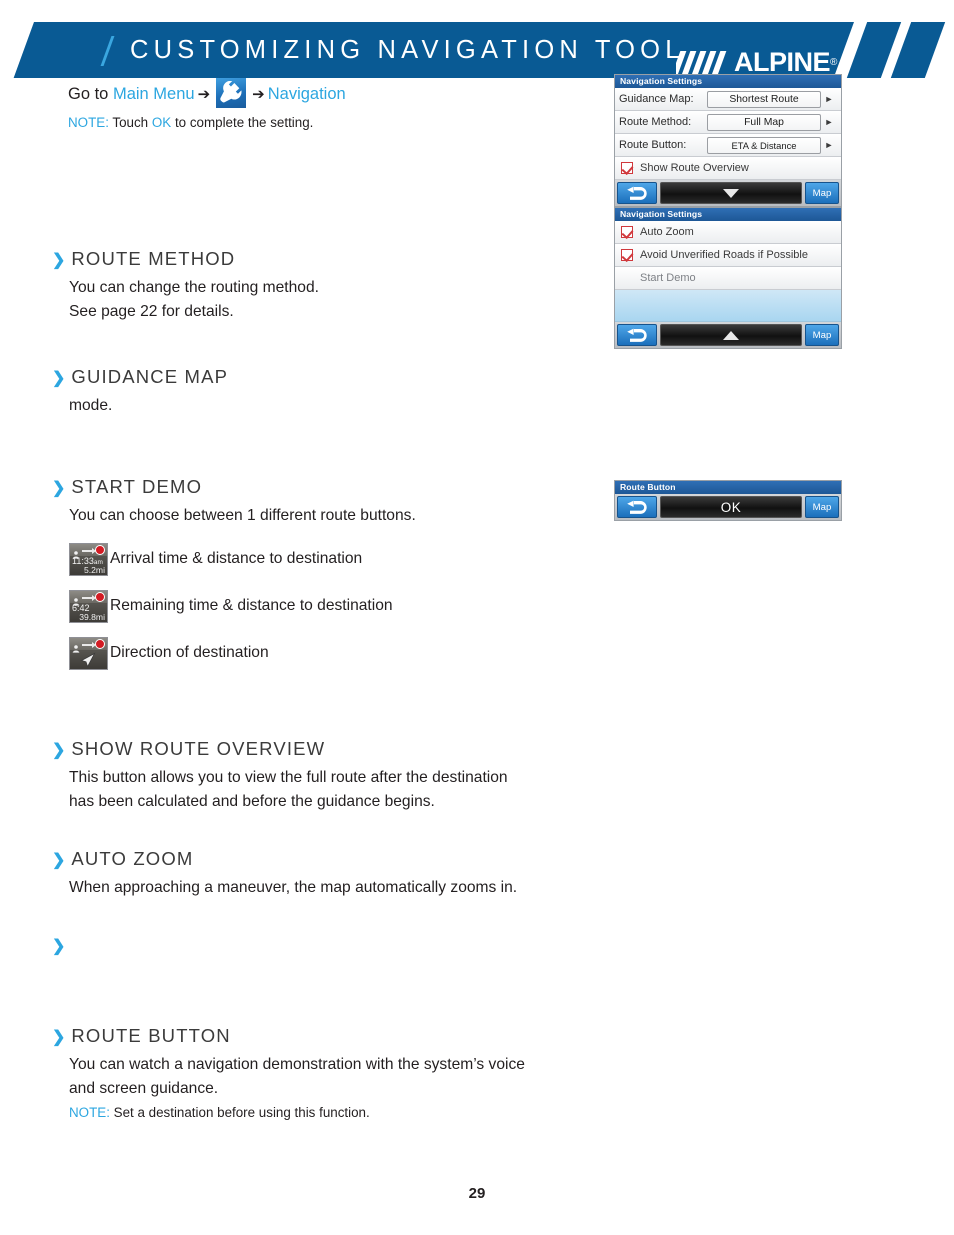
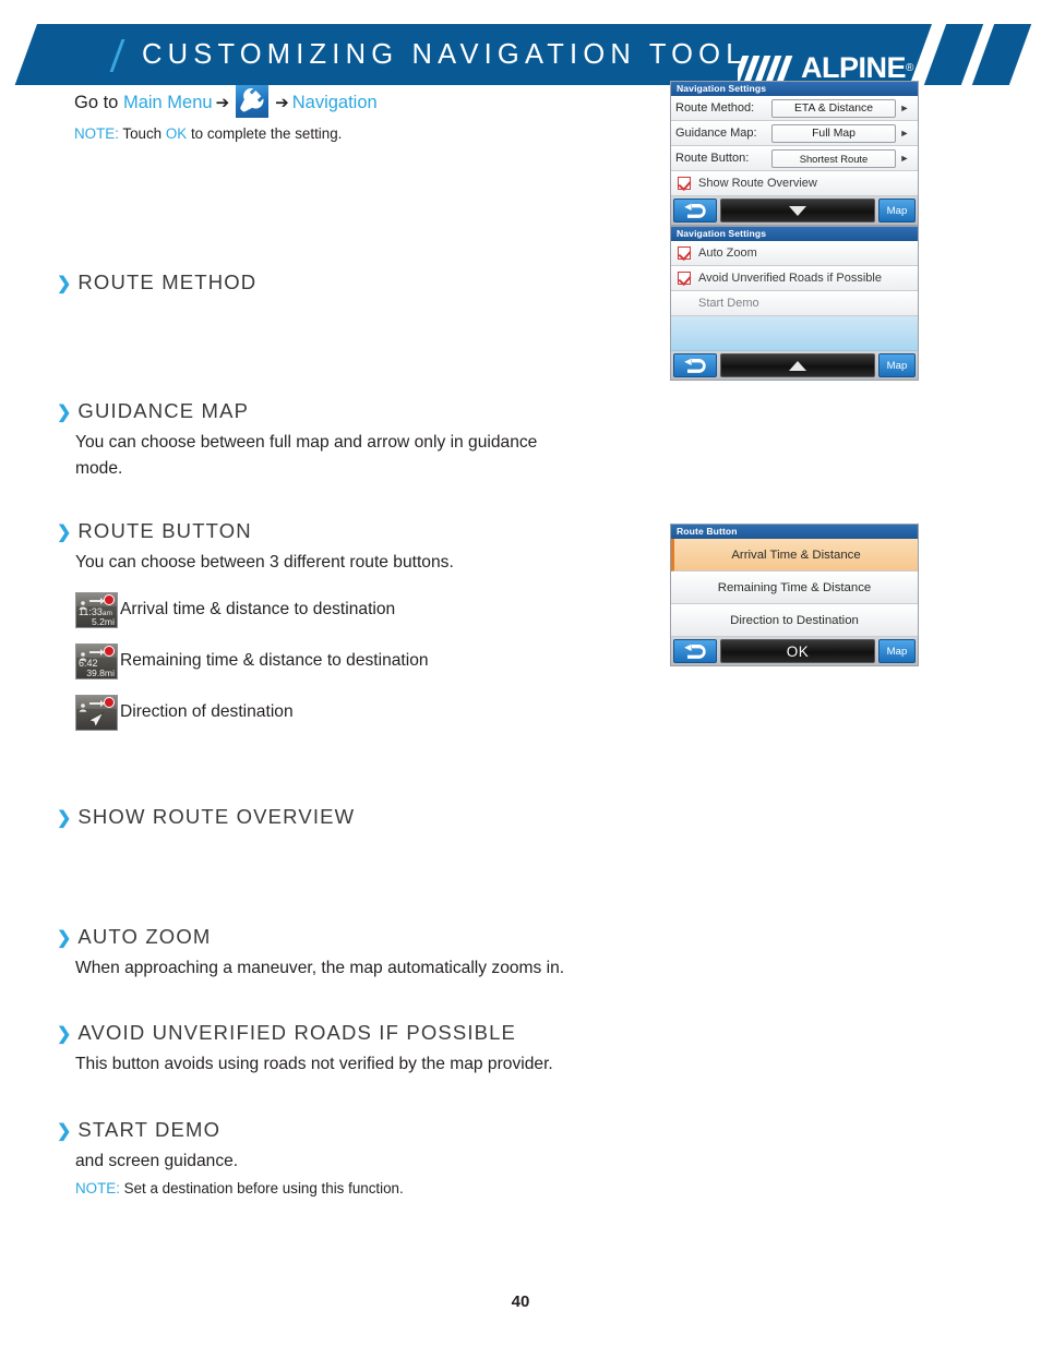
  CUSTOMIZING NAVIGATION TOOL
  ALPINE
  ®
  Go to Main Menu ➔ ➔ Navigation
  NOTE: Touch OK to complete the setting.
  Navigation Settings
- Guidance Map:
+ Route Method:
- Shortest Route
+ ETA & Distance
  ►
- Route Method:
+ Guidance Map:
  Full Map
  ►
  Route Button:
- ETA & Distance
+ Shortest Route
  ►
  Show Route Overview
  Map
  Navigation Settings
  Auto Zoom
  Avoid Unverified Roads if Possible
  Start Demo
  Map
  Route Button
+ Arrival Time & Distance
+ Remaining Time & Distance
+ Direction to Destination
  OK
  Map
  ❯
  ROUTE METHOD
- You can change the routing method.
- See page 22 for details.
  ❯
  GUIDANCE MAP
+ You can choose between full map and arrow only in guidance
  mode.
  ❯
- START DEMO
+ ROUTE BUTTON
- You can choose between 1 different route buttons.
+ You can choose between 3 different route buttons.
  11:33
  5.2mi
  Arrival time & distance to destination
  6:42
  39.8mi
  Remaining time & distance to destination
  Direction of destination
  ❯
  SHOW ROUTE OVERVIEW
- This button allows you to view the full route after the destination
- has been calculated and before the guidance begins.
  ❯
  AUTO ZOOM
  When approaching a maneuver, the map automatically zooms in.
  ❯
+ AVOID UNVERIFIED ROADS IF POSSIBLE
+ This button avoids using roads not verified by the map provider.
  ❯
- ROUTE BUTTON
+ START DEMO
- You can watch a navigation demonstration with the system’s voice
  and screen guidance.
  NOTE: Set a destination before using this function.
- 29
+ 40
